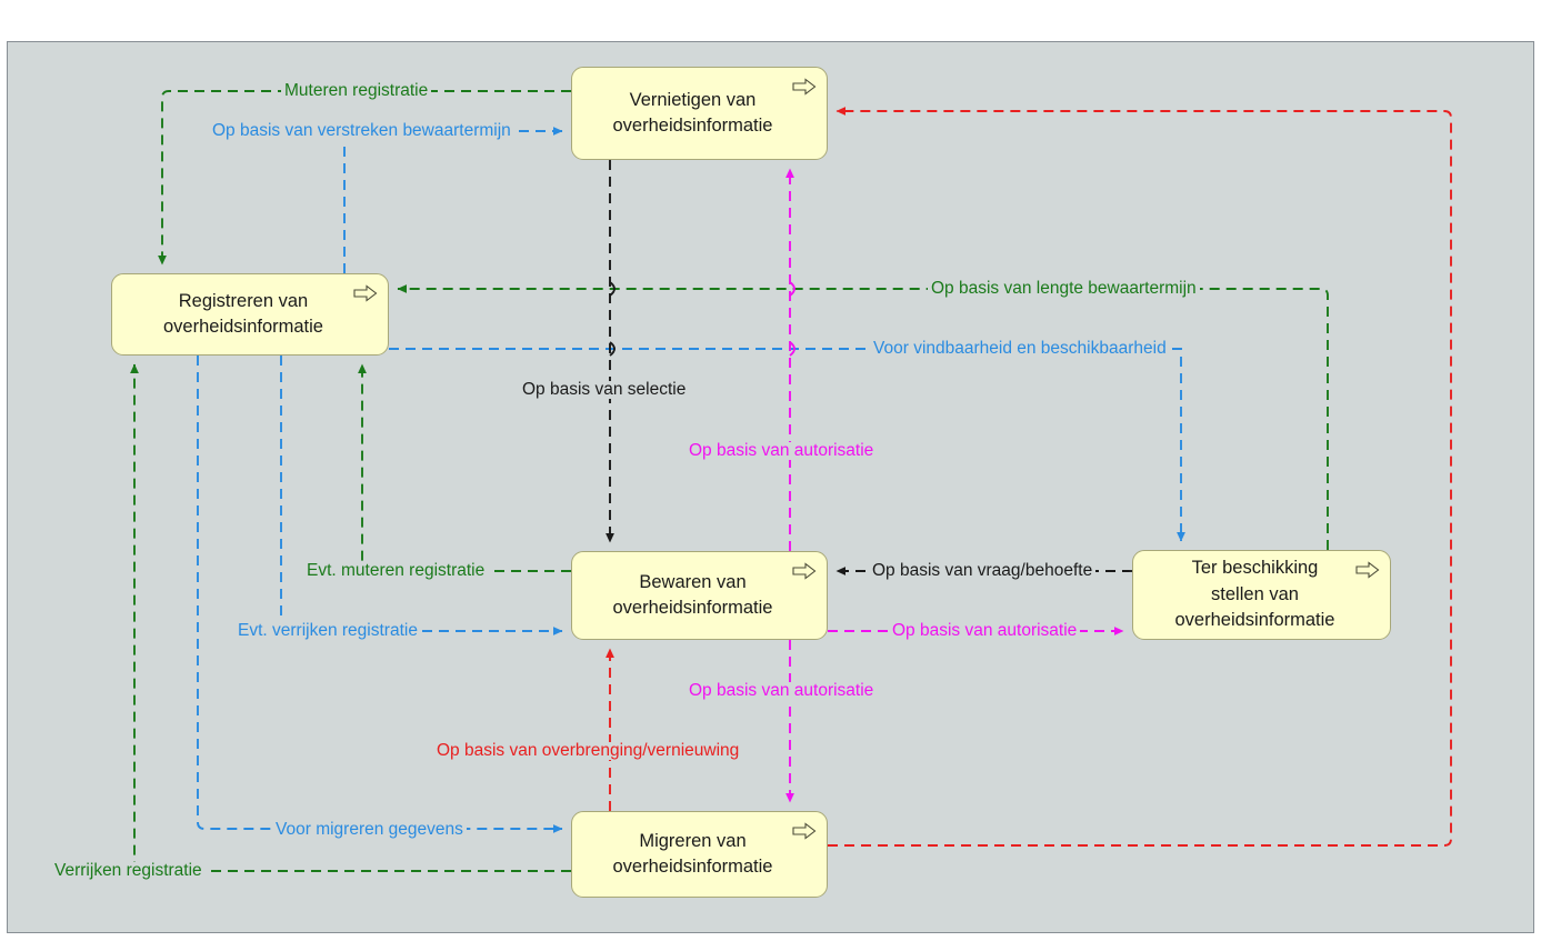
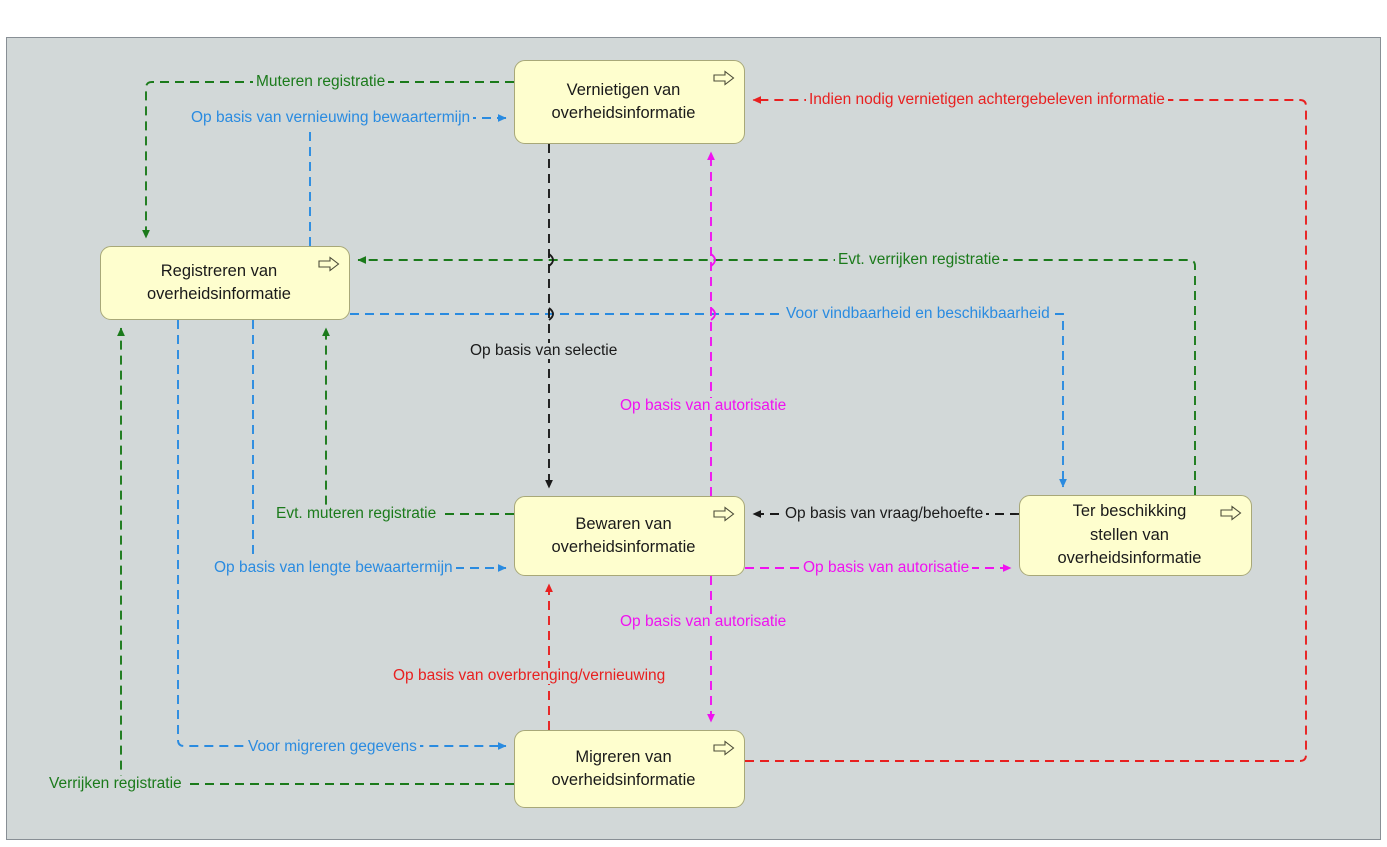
  Vernietigen van
  overheidsinformatie
  Registreren van
  overheidsinformatie
  Bewaren van
  overheidsinformatie
  Ter beschikking
  stellen van
  overheidsinformatie
  Migreren van
  overheidsinformatie
  Muteren registratie
- Op basis van verstreken bewaartermijn
+ Op basis van vernieuwing bewaartermijn
+ Indien nodig vernietigen achtergebeleven informatie
- Op basis van lengte bewaartermijn
+ Evt. verrijken registratie
  Voor vindbaarheid en beschikbaarheid
  Op basis van selectie
  Op basis van autorisatie
  Evt. muteren registratie
- Evt. verrijken registratie
+ Op basis van lengte bewaartermijn
  Op basis van vraag/behoefte
  Op basis van autorisatie
  Op basis van autorisatie
  Op basis van overbrenging/vernieuwing
  Voor migreren gegevens
  Verrijken registratie
